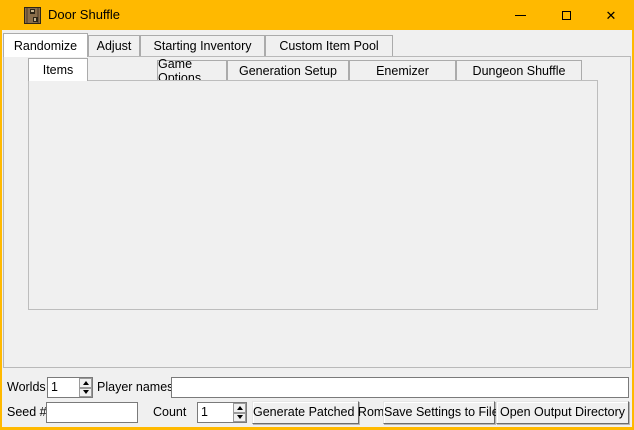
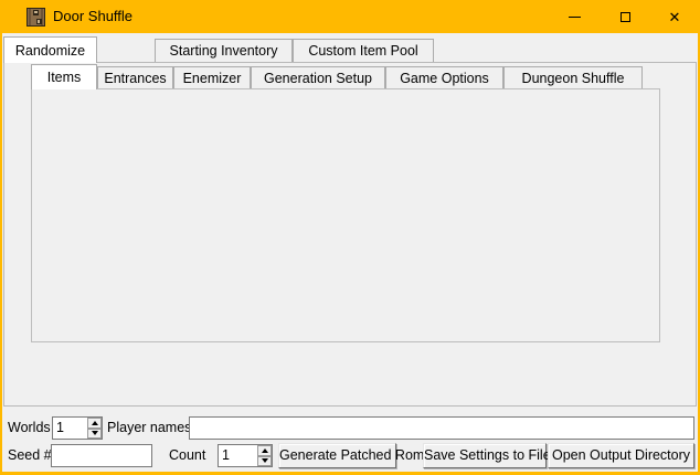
  Door Shuffle
  ✕
  Randomize
- Adjust
  Starting Inventory
  Custom Item Pool
  Items
+ Entrances
- Game Options
+ Enemizer
  Generation Setup
- Enemizer
+ Game Options
  Dungeon Shuffle
  Worlds
  1
  Player name
  Seed #
  Count
  1
  Generate Patched Rom
  Save Settings to Fil
  Open Output Directory
